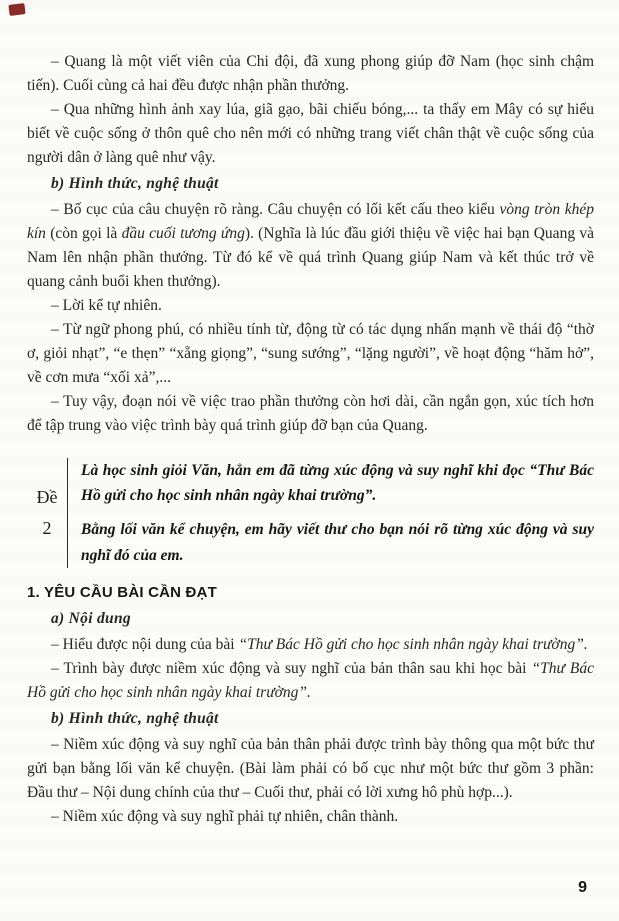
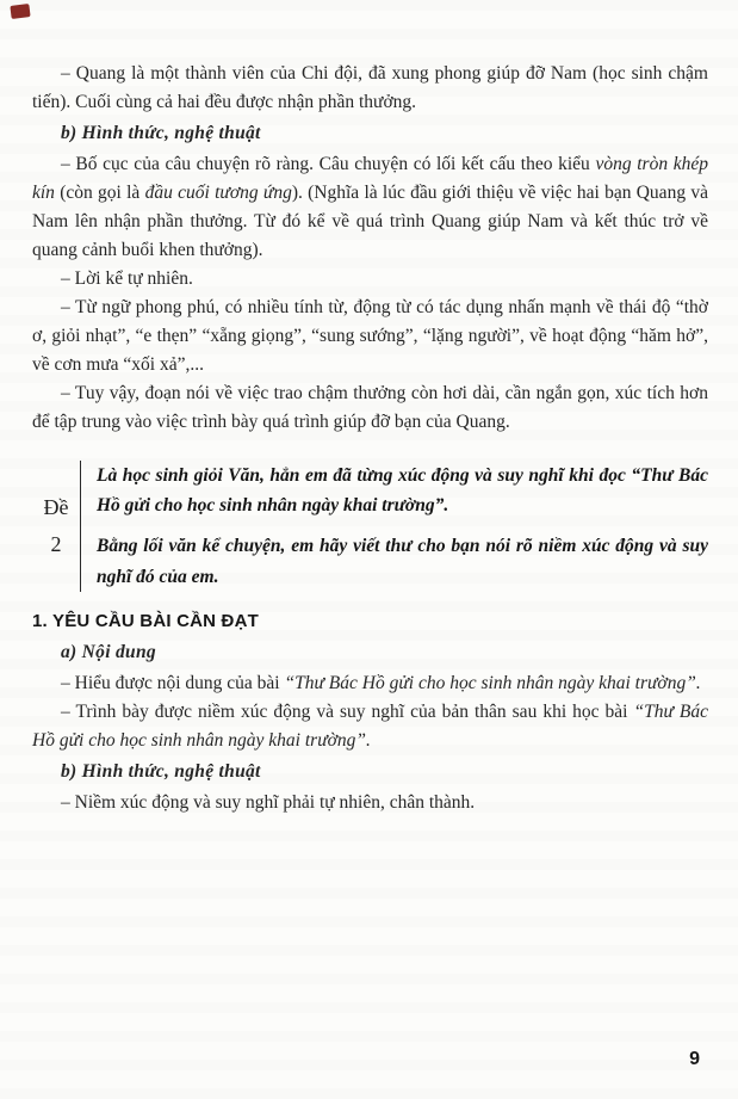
- – Quang là một viết viên của Chi đội, đã xung phong giúp đỡ Nam (học sinh chậm tiến). Cuối cùng cả hai đều được nhận phần thưởng.
+ – Quang là một thành viên của Chi đội, đã xung phong giúp đỡ Nam (học sinh chậm tiến). Cuối cùng cả hai đều được nhận phần thưởng.
- – Qua những hình ảnh xay lúa, giã gạo, bãi chiếu bóng,... ta thấy em Mây có sự hiểu biết về cuộc sống ở thôn quê cho nên mới có những trang viết chân thật về cuộc sống của người dân ở làng quê như vậy.
  b) Hình thức, nghệ thuật
  – Bố cục của câu chuyện rõ ràng. Câu chuyện có lối kết cấu theo kiểu vòng tròn khép kín (còn gọi là đầu cuối tương ứng). (Nghĩa là lúc đầu giới thiệu về việc hai bạn Quang và Nam lên nhận phần thưởng. Từ đó kể về quá trình Quang giúp Nam và kết thúc trở về quang cảnh buổi khen thưởng).
  – Lời kể tự nhiên.
  – Từ ngữ phong phú, có nhiều tính từ, động từ có tác dụng nhấn mạnh về thái độ “thờ ơ, giỏi nhạt”, “e thẹn” “xẵng giọng”, “sung sướng”, “lặng người”, về hoạt động “hăm hở”, về cơn mưa “xối xả”,...
- – Tuy vậy, đoạn nói về việc trao phần thưởng còn hơi dài, cần ngắn gọn, xúc tích hơn để tập trung vào việc trình bày quá trình giúp đỡ bạn của Quang.
+ – Tuy vậy, đoạn nói về việc trao chậm thưởng còn hơi dài, cần ngắn gọn, xúc tích hơn để tập trung vào việc trình bày quá trình giúp đỡ bạn của Quang.
  Đề
  2
  Là học sinh giỏi Văn, hẳn em đã từng xúc động và suy nghĩ khi đọc “Thư Bác Hồ gửi cho học sinh nhân ngày khai trường”.
- Bằng lối văn kể chuyện, em hãy viết thư cho bạn nói rõ từng xúc động và suy nghĩ đó của em.
+ Bằng lối văn kể chuyện, em hãy viết thư cho bạn nói rõ niềm xúc động và suy nghĩ đó của em.
  1. YÊU CẦU BÀI CẦN ĐẠT
  a) Nội dung
  – Hiểu được nội dung của bài “Thư Bác Hồ gửi cho học sinh nhân ngày khai trường”.
  – Trình bày được niềm xúc động và suy nghĩ của bản thân sau khi học bài “Thư Bác Hồ gửi cho học sinh nhân ngày khai trường”.
  b) Hình thức, nghệ thuật
- – Niềm xúc động và suy nghĩ của bản thân phải được trình bày thông qua một bức thư gửi bạn bằng lối văn kể chuyện. (Bài làm phải có bố cục như một bức thư gồm 3 phần: Đầu thư – Nội dung chính của thư – Cuối thư, phải có lời xưng hô phù hợp...).
  – Niềm xúc động và suy nghĩ phải tự nhiên, chân thành.
  9
